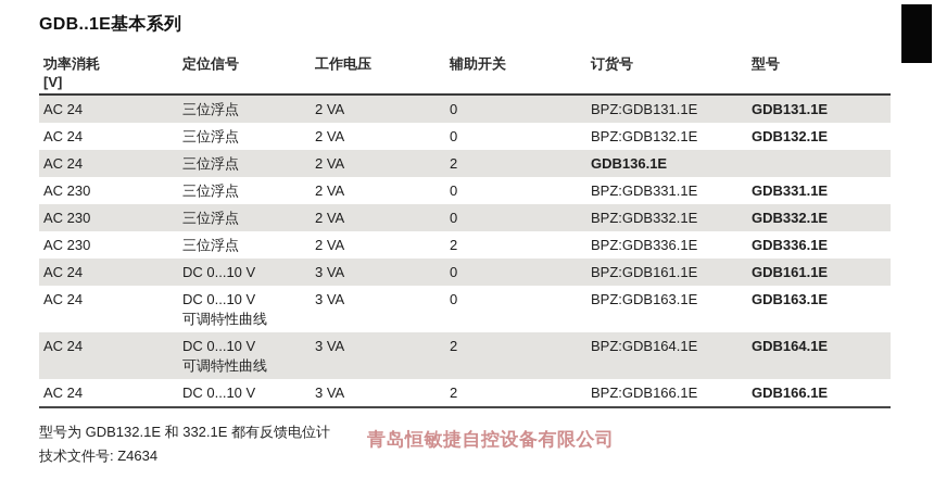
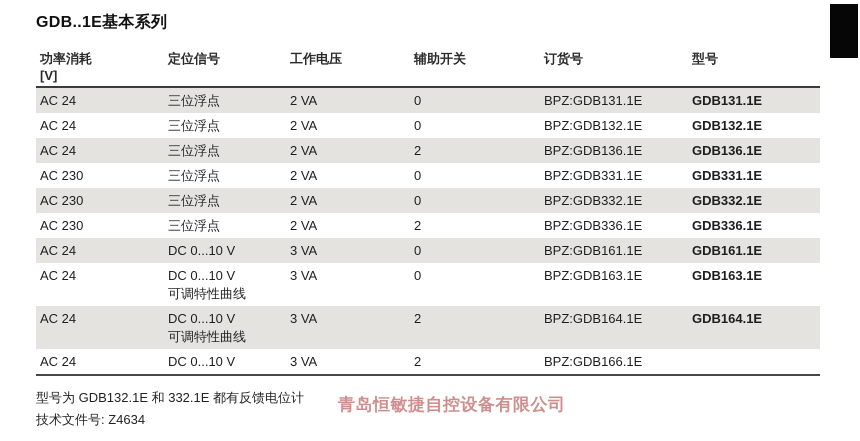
  GDB..1E基本系列
  功率消耗
  [V]
  定位信号
  工作电压
  辅助开关
  订货号
  型号
  AC 24
  三位浮点
  2 VA
  0
  BPZ:GDB131.1E
  GDB131.1E
  AC 24
  三位浮点
  2 VA
  0
  BPZ:GDB132.1E
  GDB132.1E
  AC 24
  三位浮点
  2 VA
  2
+ BPZ:GDB136.1E
  GDB136.1E
  AC 230
  三位浮点
  2 VA
  0
  BPZ:GDB331.1E
  GDB331.1E
  AC 230
  三位浮点
  2 VA
  0
  BPZ:GDB332.1E
  GDB332.1E
  AC 230
  三位浮点
  2 VA
  2
  BPZ:GDB336.1E
  GDB336.1E
  AC 24
  DC 0...10 V
  3 VA
  0
  BPZ:GDB161.1E
  GDB161.1E
  AC 24
  DC 0...10 V
  可调特性曲线
  3 VA
  0
  BPZ:GDB163.1E
  GDB163.1E
  AC 24
  DC 0...10 V
  可调特性曲线
  3 VA
  2
  BPZ:GDB164.1E
  GDB164.1E
  AC 24
  DC 0...10 V
  3 VA
  2
  BPZ:GDB166.1E
- GDB166.1E
  型号为 GDB132.1E 和 332.1E 都有反馈电位计
  技术文件号: Z4634
  青岛恒敏捷自控设备有限公司
